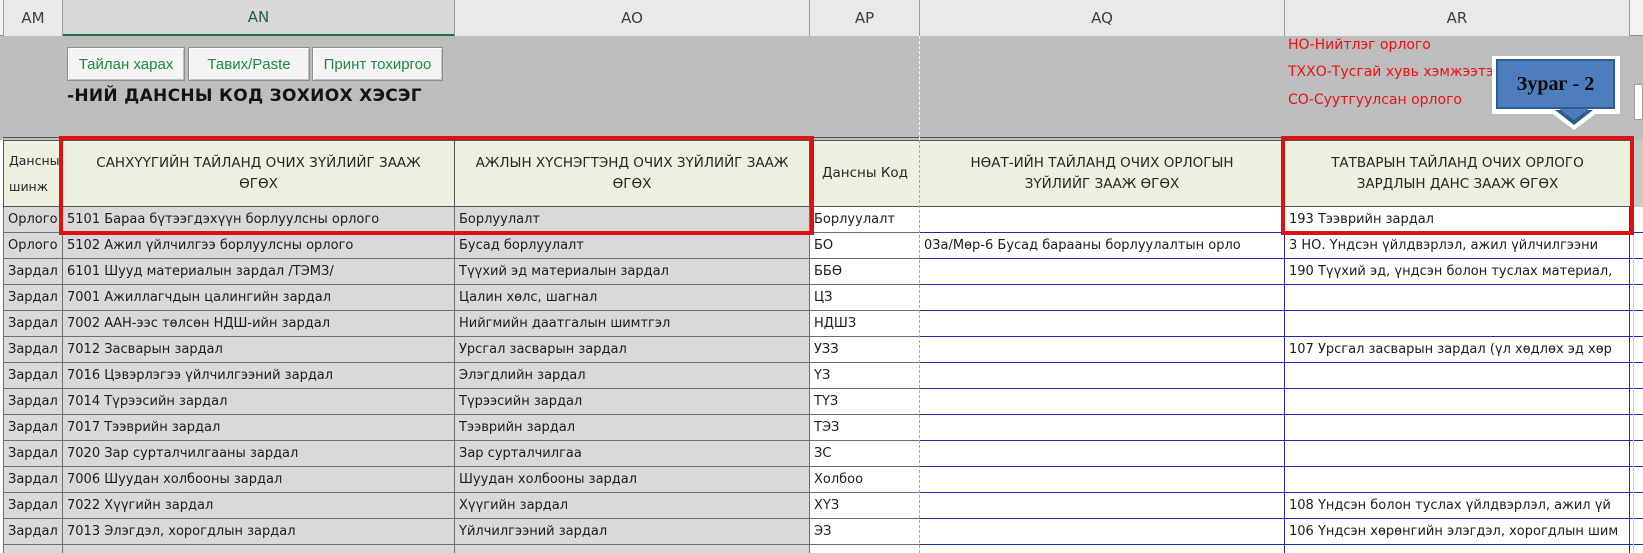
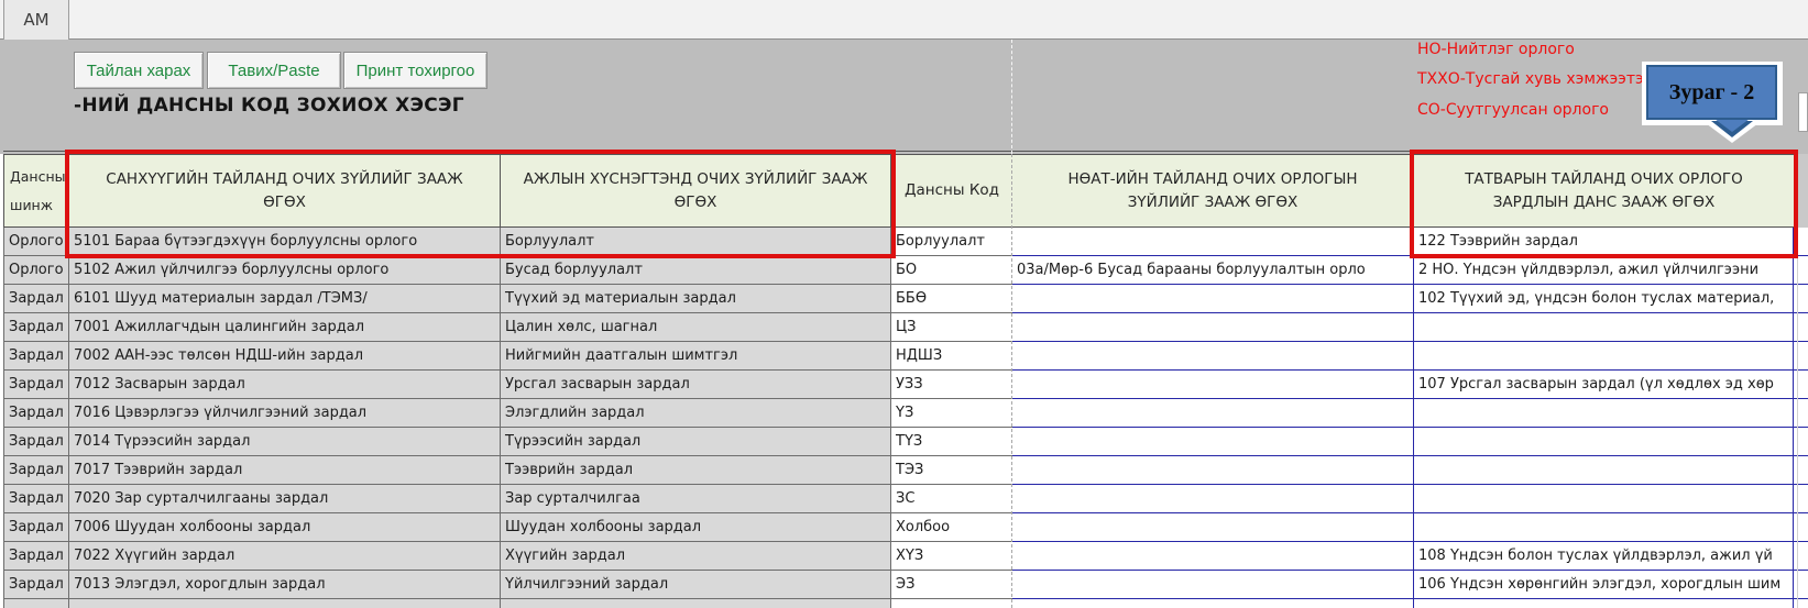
  AM
- AN
- AO
- AP
- AQ
- AR
  Тайлан харах
  Тавих/Paste
  Принт тохиргоо
  -НИЙ ДАНСНЫ КОД ЗОХИОХ ХЭСЭГ
  НО-Нийтлэг орлого
  ТХХО-Тусгай хувь хэмжээтэ
  СО-Суутгуулсан орлого
  Дансны
  шинж
  САНХҮҮГИЙН ТАЙЛАНД ОЧИХ ЗҮЙЛИЙГ ЗААЖ
  ӨГӨХ
  АЖЛЫН ХҮСНЭГТЭНД ОЧИХ ЗҮЙЛИЙГ ЗААЖ
  ӨГӨХ
  Дансны Код
  НӨАТ-ИЙН ТАЙЛАНД ОЧИХ ОРЛОГЫН
  ЗҮЙЛИЙГ ЗААЖ ӨГӨХ
  ТАТВАРЫН ТАЙЛАНД ОЧИХ ОРЛОГО
  ЗАРДЛЫН ДАНС ЗААЖ ӨГӨХ
  Орлого
  5101 Бараа бүтээгдэхүүн борлуулсны орлого
  Борлуулалт
  Борлуулалт
- 193 Тээврийн зардал
+ 122 Тээврийн зардал
  Орлого
  5102 Ажил үйлчилгээ борлуулсны орлого
  Бусад борлуулалт
  БО
  03а/Мөр-6 Бусад барааны борлуулалтын орло
- 3 НО. Үндсэн үйлдвэрлэл, ажил үйлчилгээни
+ 2 НО. Үндсэн үйлдвэрлэл, ажил үйлчилгээни
  Зардал
  6101 Шууд материалын зардал /ТЭМЗ/
  Түүхий эд материалын зардал
  ББӨ
- 190 Түүхий эд, үндсэн болон туслах материал,
+ 102 Түүхий эд, үндсэн болон туслах материал,
  Зардал
  7001 Ажиллагчдын цалингийн зардал
  Цалин хөлс, шагнал
  ЦЗ
  Зардал
  7002 ААН-ээс төлсөн НДШ-ийн зардал
  Нийгмийн даатгалын шимтгэл
  НДШЗ
  Зардал
  7012 Засварын зардал
  Урсгал засварын зардал
  УЗЗ
  107 Урсгал засварын зардал (үл хөдлөх эд хөр
  Зардал
  7016 Цэвэрлэгээ үйлчилгээний зардал
  Элэгдлийн зардал
  ҮЗ
  Зардал
  7014 Түрээсийн зардал
  Түрээсийн зардал
  ТҮЗ
  Зардал
  7017 Тээврийн зардал
  Тээврийн зардал
  ТЭЗ
  Зардал
  7020 Зар сурталчилгааны зардал
  Зар сурталчилгаа
  ЗС
  Зардал
  7006 Шуудан холбооны зардал
  Шуудан холбооны зардал
  Холбоо
  Зардал
  7022 Хүүгийн зардал
  Хүүгийн зардал
  ХҮЗ
  108 Үндсэн болон туслах үйлдвэрлэл, ажил үй
  Зардал
  7013 Элэгдэл, хорогдлын зардал
  Үйлчилгээний зардал
  ЭЗ
  106 Үндсэн хөрөнгийн элэгдэл, хорогдлын шим
  Зураг - 2
